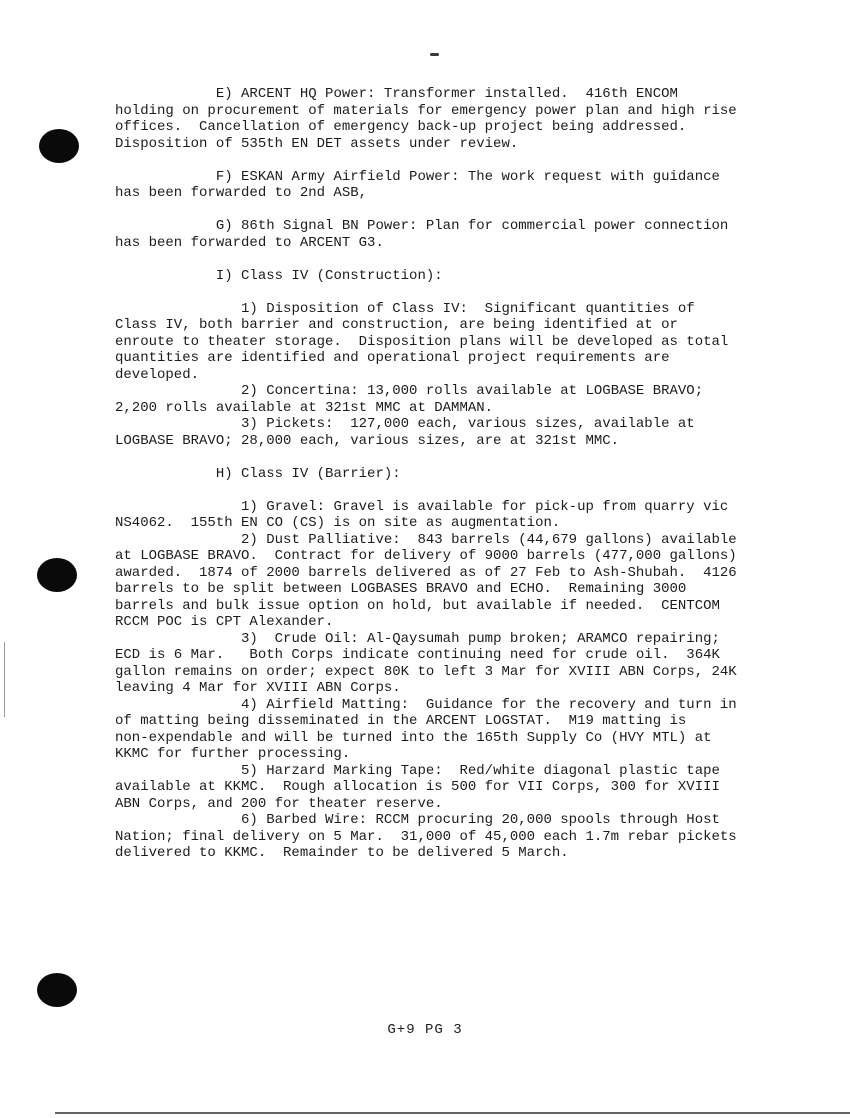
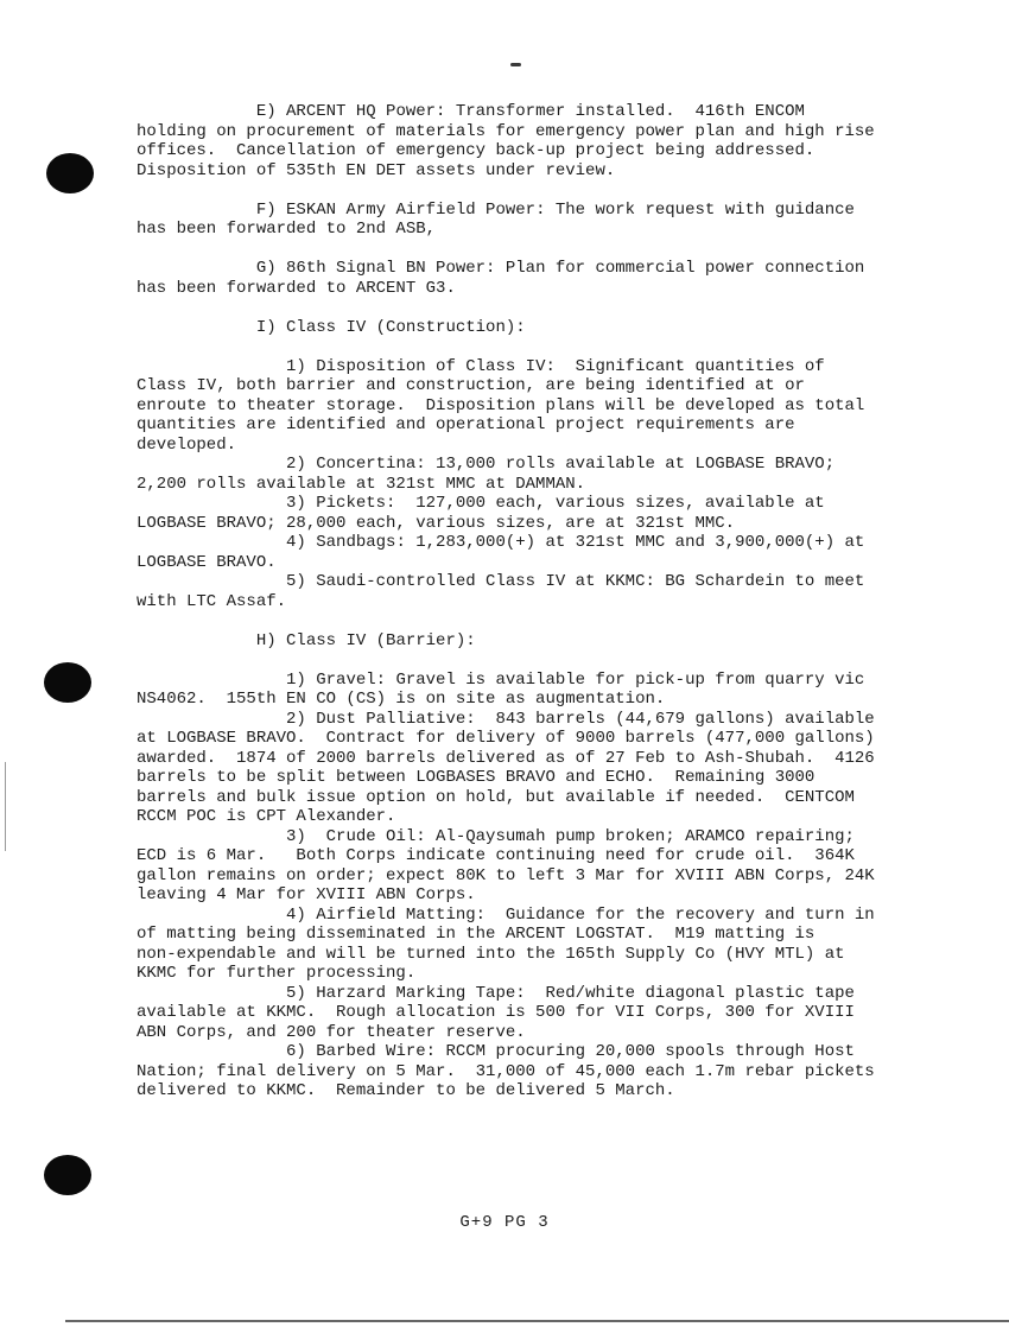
  E) ARCENT HQ Power: Transformer installed. 416th ENCOM
  holding on procurement of materials for emergency power plan and high rise
  offices. Cancellation of emergency back-up project being addressed.
  Disposition of 535th EN DET assets under review.
  F) ESKAN Army Airfield Power: The work request with guidance
  has been forwarded to 2nd ASB,
  G) 86th Signal BN Power: Plan for commercial power connection
  has been forwarded to ARCENT G3.
  I) Class IV (Construction):
  1) Disposition of Class IV: Significant quantities of
  Class IV, both barrier and construction, are being identified at or
  enroute to theater storage. Disposition plans will be developed as total
  quantities are identified and operational project requirements are
  developed.
  2) Concertina: 13,000 rolls available at LOGBASE BRAVO;
  2,200 rolls available at 321st MMC at DAMMAN.
  3) Pickets: 127,000 each, various sizes, available at
  LOGBASE BRAVO; 28,000 each, various sizes, are at 321st MMC.
+ 4) Sandbags: 1,283,000(+) at 321st MMC and 3,900,000(+) at
+ LOGBASE BRAVO.
+ 5) Saudi-controlled Class IV at KKMC: BG Schardein to meet
+ with LTC Assaf.
  H) Class IV (Barrier):
  1) Gravel: Gravel is available for pick-up from quarry vic
  NS4062. 155th EN CO (CS) is on site as augmentation.
  2) Dust Palliative: 843 barrels (44,679 gallons) available
  at LOGBASE BRAVO. Contract for delivery of 9000 barrels (477,000 gallons)
  awarded. 1874 of 2000 barrels delivered as of 27 Feb to Ash-Shubah. 4126
  barrels to be split between LOGBASES BRAVO and ECHO. Remaining 3000
  barrels and bulk issue option on hold, but available if needed. CENTCOM
  RCCM POC is CPT Alexander.
  3) Crude Oil: Al-Qaysumah pump broken; ARAMCO repairing;
  ECD is 6 Mar. Both Corps indicate continuing need for crude oil. 364K
  gallon remains on order; expect 80K to left 3 Mar for XVIII ABN Corps, 24K
  leaving 4 Mar for XVIII ABN Corps.
  4) Airfield Matting: Guidance for the recovery and turn in
  of matting being disseminated in the ARCENT LOGSTAT. M19 matting is
  non-expendable and will be turned into the 165th Supply Co (HVY MTL) at
  KKMC for further processing.
  5) Harzard Marking Tape: Red/white diagonal plastic tape
  available at KKMC. Rough allocation is 500 for VII Corps, 300 for XVIII
  ABN Corps, and 200 for theater reserve.
  6) Barbed Wire: RCCM procuring 20,000 spools through Host
  Nation; final delivery on 5 Mar. 31,000 of 45,000 each 1.7m rebar pickets
  delivered to KKMC. Remainder to be delivered 5 March.
  G+9 PG 3
